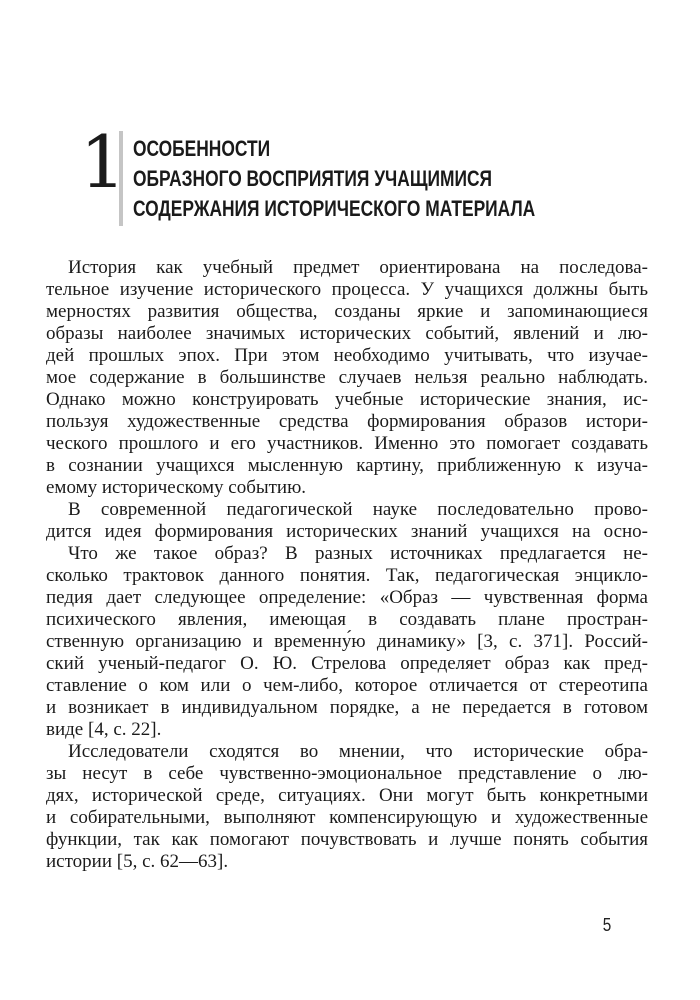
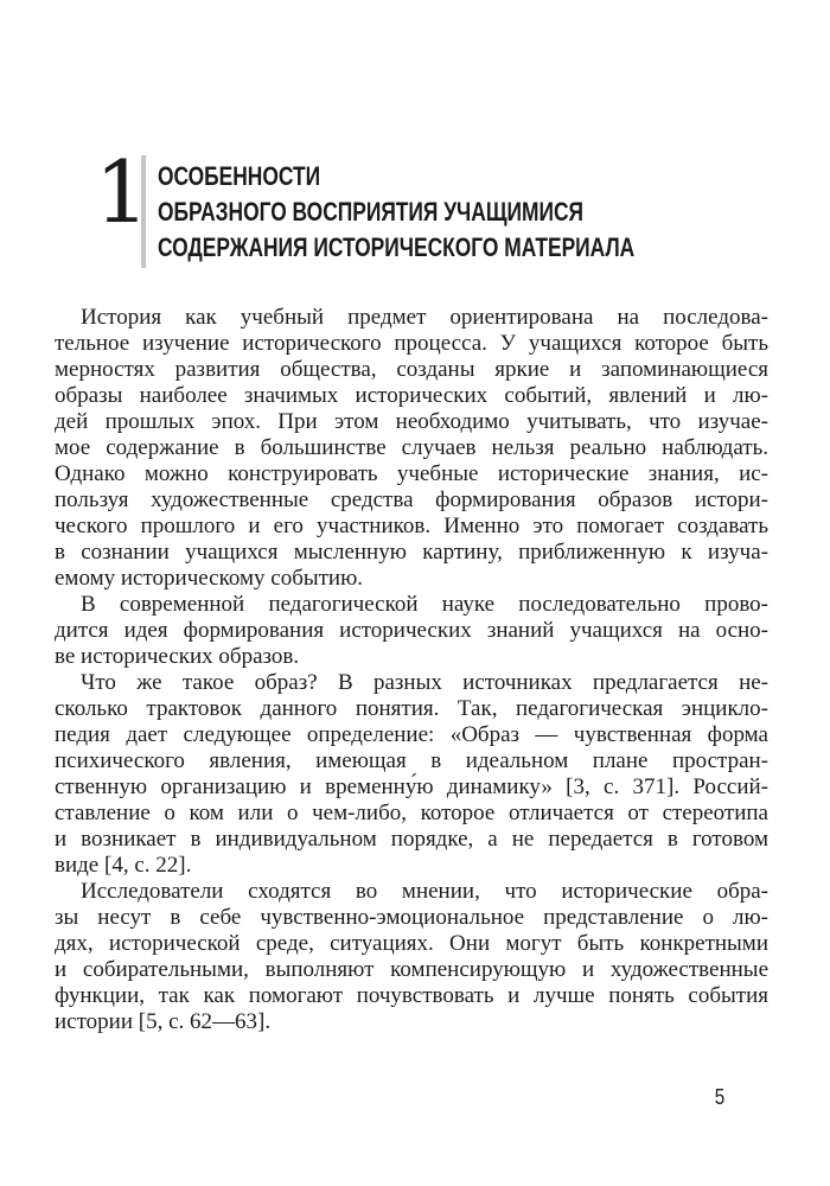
  1
  ОСОБЕННОСТИ
  ОБРАЗНОГО ВОСПРИЯТИЯ УЧАЩИМИСЯ
  СОДЕРЖАНИЯ ИСТОРИЧЕСКОГО МАТЕРИАЛА
  История как учебный предмет ориентирована на последова-
- тельное изучение исторического процесса. У учащихся должны быть
+ тельное изучение исторического процесса. У учащихся которое быть
  мерностях развития общества, созданы яркие и запоминающиеся
  образы наиболее значимых исторических событий, явлений и лю-
  дей прошлых эпох. При этом необходимо учитывать, что изучае-
  мое содержание в большинстве случаев нельзя реально наблюдать.
  Однако можно конструировать учебные исторические знания, ис-
  пользуя художественные средства формирования образов истори-
  ческого прошлого и его участников. Именно это помогает создавать
  в сознании учащихся мысленную картину, приближенную к изуча-
  емому историческому событию.
  В современной педагогической науке последовательно прово-
  дится идея формирования исторических знаний учащихся на осно-
+ ве исторических образов.
  Что же такое образ? В разных источниках предлагается не-
  сколько трактовок данного понятия. Так, педагогическая энцикло-
  педия дает следующее определение: «Образ — чувственная форма
- психического явления, имеющая в создавать плане простран-
+ психического явления, имеющая в идеальном плане простран-
  ственную организацию и временну́ю динамику» [3, с. 371]. Россий-
- ский ученый-педагог О. Ю. Стрелова определяет образ как пред-
  ставление о ком или о чем-либо, которое отличается от стереотипа
  и возникает в индивидуальном порядке, а не передается в готовом
  виде [4, с. 22].
  Исследователи сходятся во мнении, что исторические обра-
  зы несут в себе чувственно-эмоциональное представление о лю-
  дях, исторической среде, ситуациях. Они могут быть конкретными
  и собирательными, выполняют компенсирующую и художественные
  функции, так как помогают почувствовать и лучше понять события
  истории [5, с. 62—63].
  5
